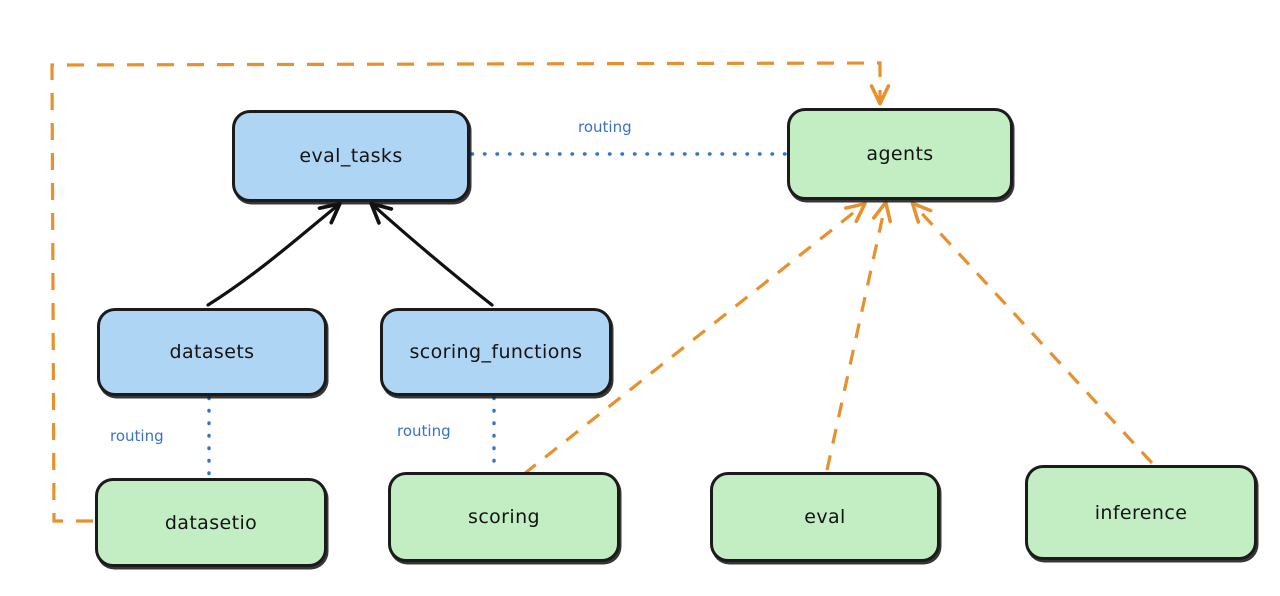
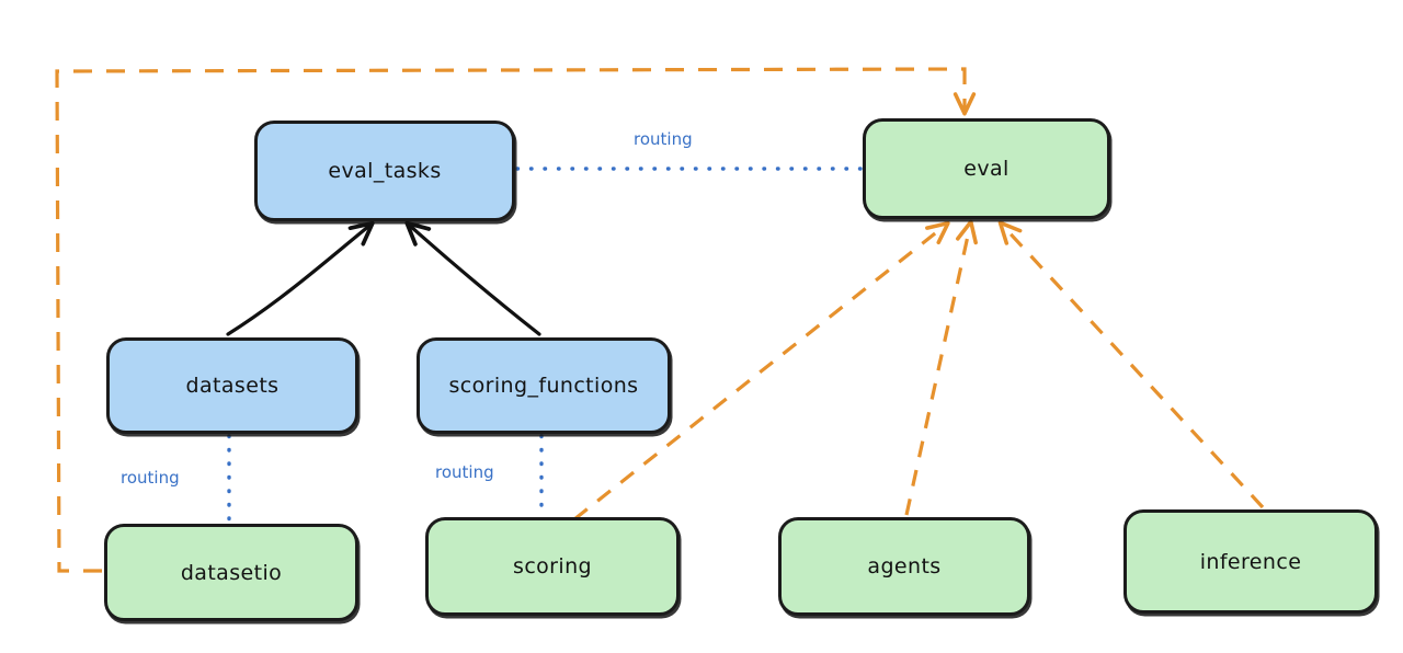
  eval_tasks
- agents
+ eval
  datasets
  scoring_functions
  datasetio
  scoring
- eval
+ agents
  inference
  routing
  routing
  routing
